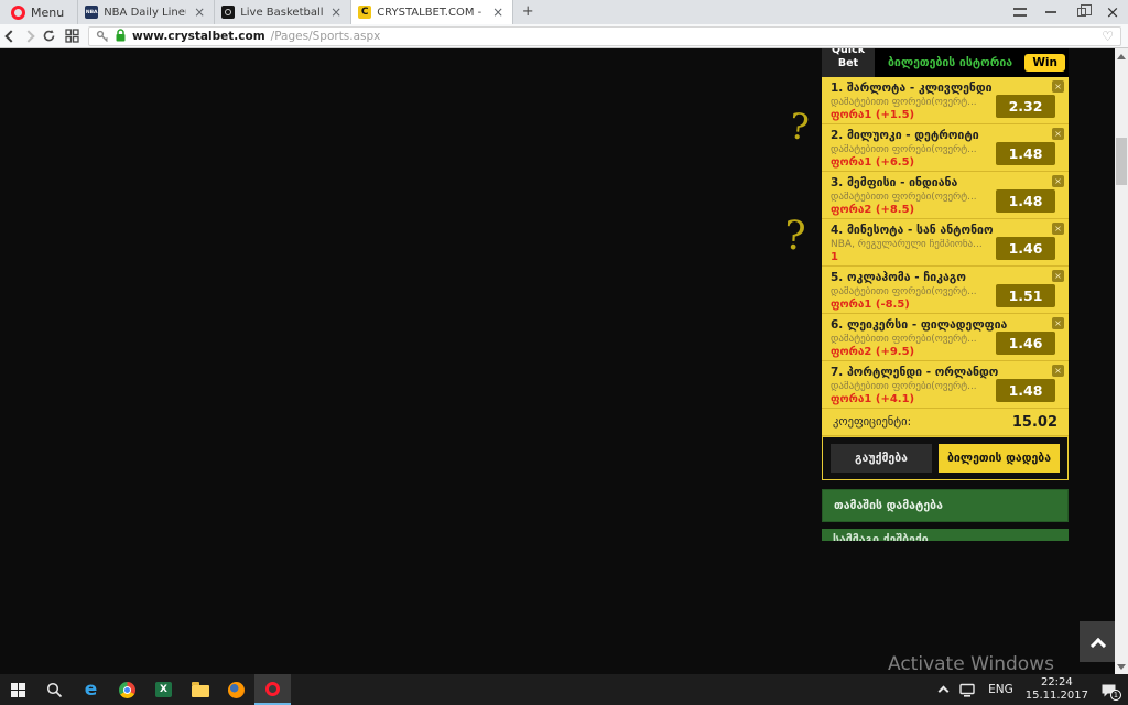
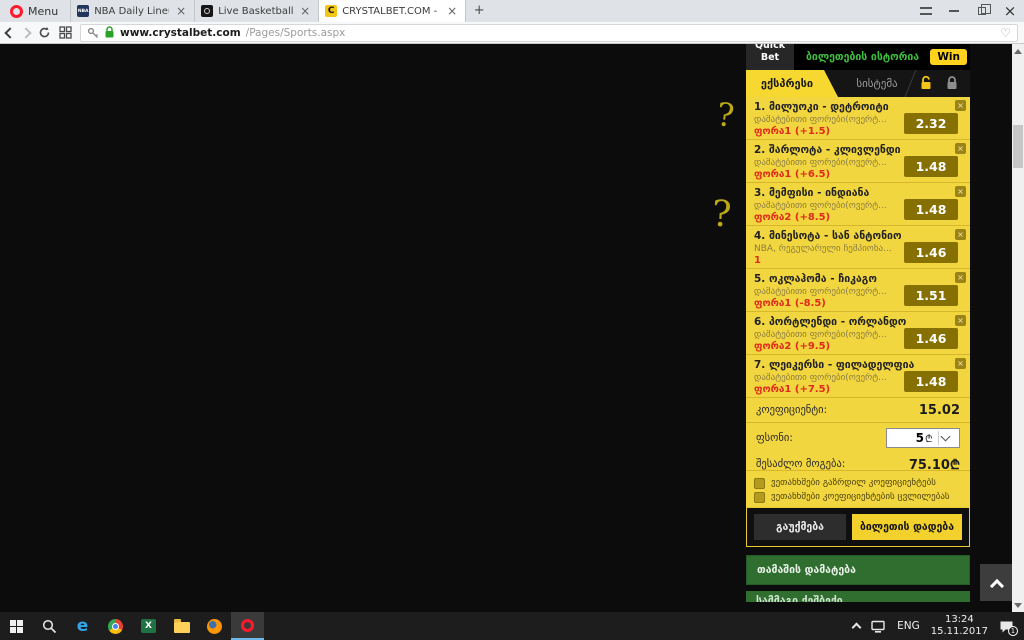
  Menu
  ×
  ×
  C
  CRYSTALBET.COM -
  ×
  +
  ×
  www.crystalbet.com
  /Pages/Sports.aspx
  ♡
  Quick
  Bet
  ბილეთების ისტორია
  Win
+ ექსპრესი
+ სისტემა
- 1. შარლოტა - კლივლენდი
+ 1. მილუოკი - დეტროიტი
  დამატებითი ფორები(ოვერტ...
  ფორა1 (+1.5)
  2.32
  ×
- 2. მილუოკი - დეტროიტი
+ 2. შარლოტა - კლივლენდი
  დამატებითი ფორები(ოვერტ...
  ფორა1 (+6.5)
  1.48
  ×
  3. მემფისი - ინდიანა
  დამატებითი ფორები(ოვერტ...
  ფორა2 (+8.5)
  1.48
  ×
  4. მინესოტა - სან ანტონიო
  NBA, რეგულარული ჩემპიონა...
  1
  1.46
  ×
  5. ოკლაჰომა - ჩიკაგო
  დამატებითი ფორები(ოვერტ...
  ფორა1 (-8.5)
  1.51
  ×
- 6. ლეიკერსი - ფილადელფია
+ 6. პორტლენდი - ორლანდო
  დამატებითი ფორები(ოვერტ...
  ფორა2 (+9.5)
  1.46
  ×
- 7. პორტლენდი - ორლანდო
+ 7. ლეიკერსი - ფილადელფია
  დამატებითი ფორები(ოვერტ...
- ფორა1 (+4.1)
+ ფორა1 (+7.5)
  1.48
  ×
  კოეფიციენტი:
  15.02
+ ფსონი:
+ 5
+ ₾
+ შესაძლო მოგება:
+ 75.10₾
+ ვეთანხმები გაზრდილ კოეფიციენტებს
+ ვეთანხმები კოეფიციენტების ცვლილებას
  გაუქმება
  ბილეთის დადება
  თამაშის დამატება
  სამმაგი ქეშბექი
- Activate Windows
  e
  X
  ENG
- 22:24
+ 13:24
  15.11.2017
  1
